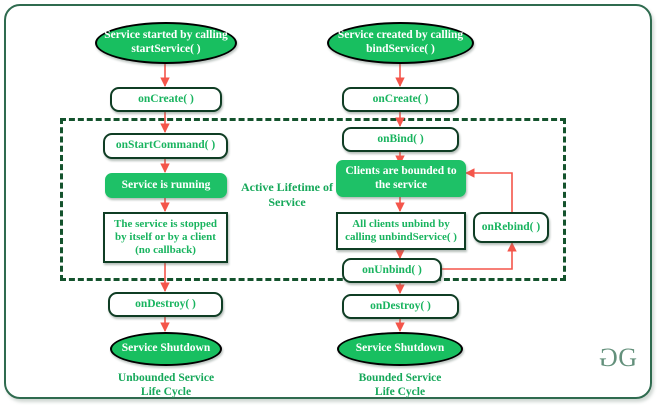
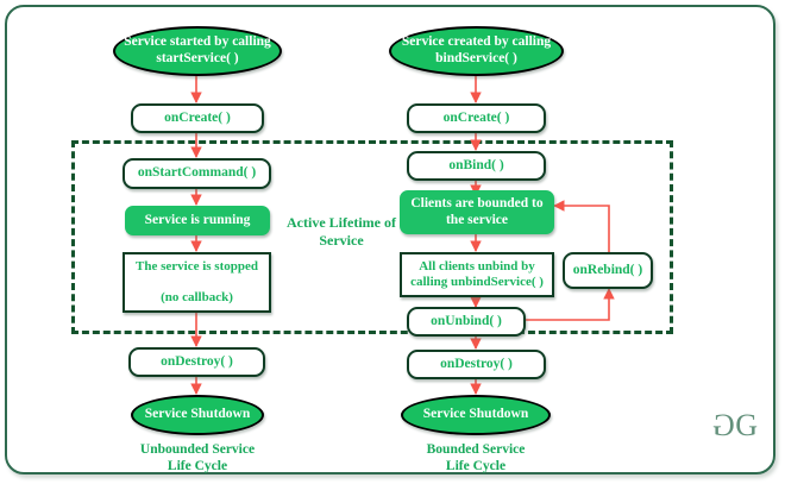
  Service started by calling
  startService( )
  onCreate( )
  onStartCommand( )
  Service is running
  The service is stopped
- by itself or by a client
  (no callback)
  onDestroy( )
  Service Shutdown
  Unbounded Service
  Life Cycle
  Active Lifetime of
  Service
  Service created by calling
  bindService( )
  onCreate( )
  onBind( )
  Clients are bounded to
  the service
  All clients unbind by
  calling unbindService( )
  onUnbind( )
  onRebind( )
  onDestroy( )
  Service Shutdown
  Bounded Service
  Life Cycle
